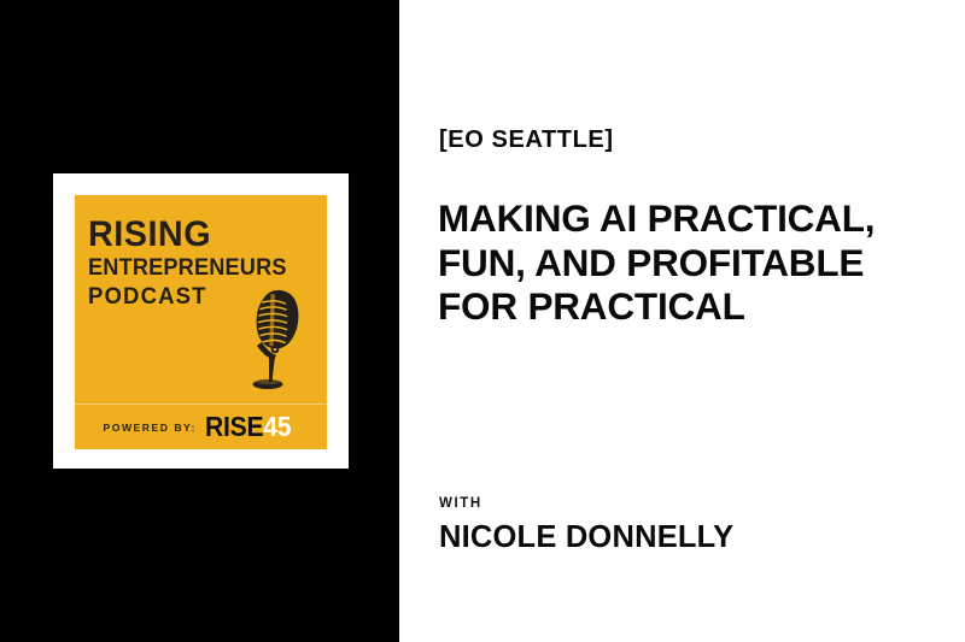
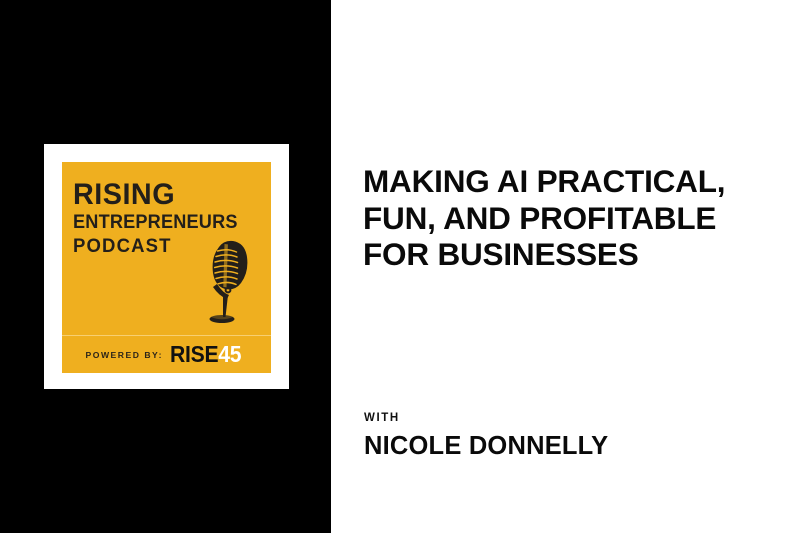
  RISING
  ENTREPRENEURS
  PODCAST
  POWERED BY:
  RISE45
- [EO SEATTLE]
- MAKING AI PRACTICAL, FUN, AND PROFITABLE FOR PRACTICAL
+ MAKING AI PRACTICAL, FUN, AND PROFITABLE FOR BUSINESSES
  WITH
  NICOLE DONNELLY
